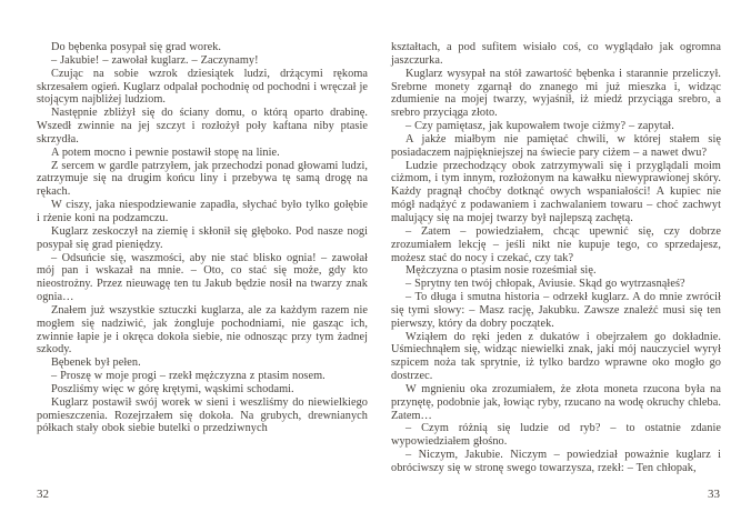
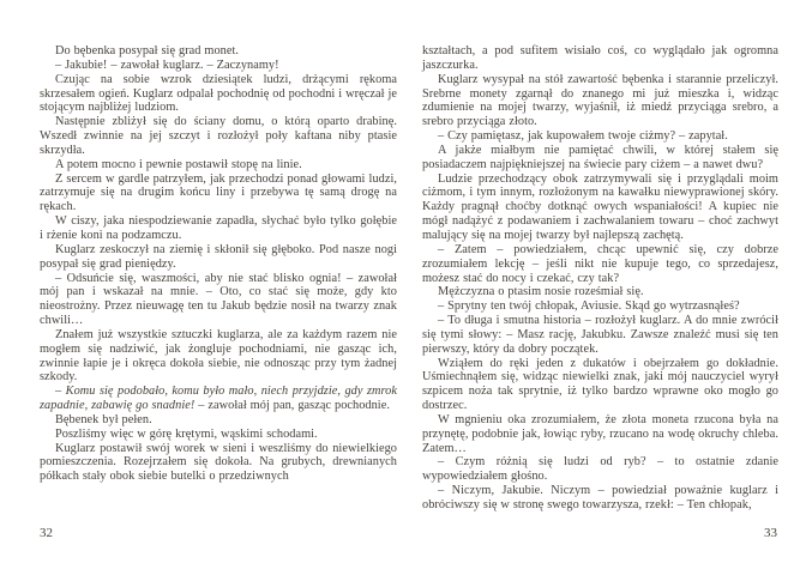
- Do bębenka posypał się grad worek.
+ Do bębenka posypał się grad monet.
  – Jakubie! – zawołał kuglarz. – Zaczynamy!
  Czując na sobie wzrok dziesiątek ludzi, drżącymi rękoma skrzesałem ogień. Kuglarz odpalał pochodnię od pochodni i wręczał je stojącym najbliżej ludziom.
  Następnie zbliżył się do ściany domu, o którą oparto drabinę. Wszedł zwinnie na jej szczyt i rozłożył poły kaftana niby ptasie skrzydła.
  A potem mocno i pewnie postawił stopę na linie.
  Z sercem w gardle patrzyłem, jak przechodzi ponad głowami ludzi, zatrzymuje się na drugim końcu liny i przebywa tę samą drogę na rękach.
  W ciszy, jaka niespodziewanie zapadła, słychać było tylko gołębie i rżenie koni na podzamczu.
  Kuglarz zeskoczył na ziemię i skłonił się głęboko. Pod nasze nogi posypał się grad pieniędzy.
- – Odsuńcie się, waszmości, aby nie stać blisko ognia! – zawołał mój pan i wskazał na mnie. – Oto, co stać się może, gdy kto nieostrożny. Przez nieuwagę ten tu Jakub będzie nosił na twarzy znak ognia…
+ – Odsuńcie się, waszmości, aby nie stać blisko ognia! – zawołał mój pan i wskazał na mnie. – Oto, co stać się może, gdy kto nieostrożny. Przez nieuwagę ten tu Jakub będzie nosił na twarzy znak chwili…
  Znałem już wszystkie sztuczki kuglarza, ale za każdym razem nie mogłem się nadziwić, jak żongluje pochodniami, nie gasząc ich, zwinnie łapie je i okręca dokoła siebie, nie odnosząc przy tym żadnej szkody.
+ – Komu się podobało, komu było mało, niech przyjdzie, gdy zmrok zapadnie, zabawię go snadnie! – zawołał mój pan, gasząc pochodnie.
  Bębenek był pełen.
- – Proszę w moje progi – rzekł mężczyzna z ptasim nosem.
  Poszliśmy więc w górę krętymi, wąskimi schodami.
  Kuglarz postawił swój worek w sieni i weszliśmy do niewielkiego pomieszczenia. Rozejrzałem się dokoła. Na grubych, drewnianych półkach stały obok siebie butelki o przedziwnych
  32
  kształtach, a pod sufitem wisiało coś, co wyglądało jak ogromna jaszczurka.
  Kuglarz wysypał na stół zawartość bębenka i starannie przeliczył. Srebrne monety zgarnął do znanego mi już mieszka i, widząc zdumienie na mojej twarzy, wyjaśnił, iż miedź przyciąga srebro, a srebro przyciąga złoto.
  – Czy pamiętasz, jak kupowałem twoje ciżmy? – zapytał.
  A jakże miałbym nie pamiętać chwili, w której stałem się posiadaczem najpiękniejszej na świecie pary ciżem – a nawet dwu?
  Ludzie przechodzący obok zatrzymywali się i przyglądali moim ciżmom, i tym innym, rozłożonym na kawałku niewyprawionej skóry. Każdy pragnął choćby dotknąć owych wspaniałości! A kupiec nie mógł nadążyć z podawaniem i zachwalaniem towaru – choć zachwyt malujący się na mojej twarzy był najlepszą zachętą.
  – Zatem – powiedziałem, chcąc upewnić się, czy dobrze zrozumiałem lekcję – jeśli nikt nie kupuje tego, co sprzedajesz, możesz stać do nocy i czekać, czy tak?
  Mężczyzna o ptasim nosie roześmiał się.
  – Sprytny ten twój chłopak, Aviusie. Skąd go wytrzasnąłeś?
- – To długa i smutna historia – odrzekł kuglarz. A do mnie zwrócił się tymi słowy: – Masz rację, Jakubku. Zawsze znaleźć musi się ten pierwszy, który da dobry początek.
+ – To długa i smutna historia – rozłożył kuglarz. A do mnie zwrócił się tymi słowy: – Masz rację, Jakubku. Zawsze znaleźć musi się ten pierwszy, który da dobry początek.
  Wziąłem do ręki jeden z dukatów i obejrzałem go dokładnie. Uśmiechnąłem się, widząc niewielki znak, jaki mój nauczyciel wyrył szpicem noża tak sprytnie, iż tylko bardzo wprawne oko mogło go dostrzec.
  W mgnieniu oka zrozumiałem, że złota moneta rzucona była na przynętę, podobnie jak, łowiąc ryby, rzucano na wodę okruchy chleba. Zatem…
- – Czym różnią się ludzie od ryb? – to ostatnie zdanie wypowiedziałem głośno.
+ – Czym różnią się ludzi od ryb? – to ostatnie zdanie wypowiedziałem głośno.
  – Niczym, Jakubie. Niczym – powiedział poważnie kuglarz i obróciwszy się w stronę swego towarzysza, rzekł: – Ten chłopak,
  33
